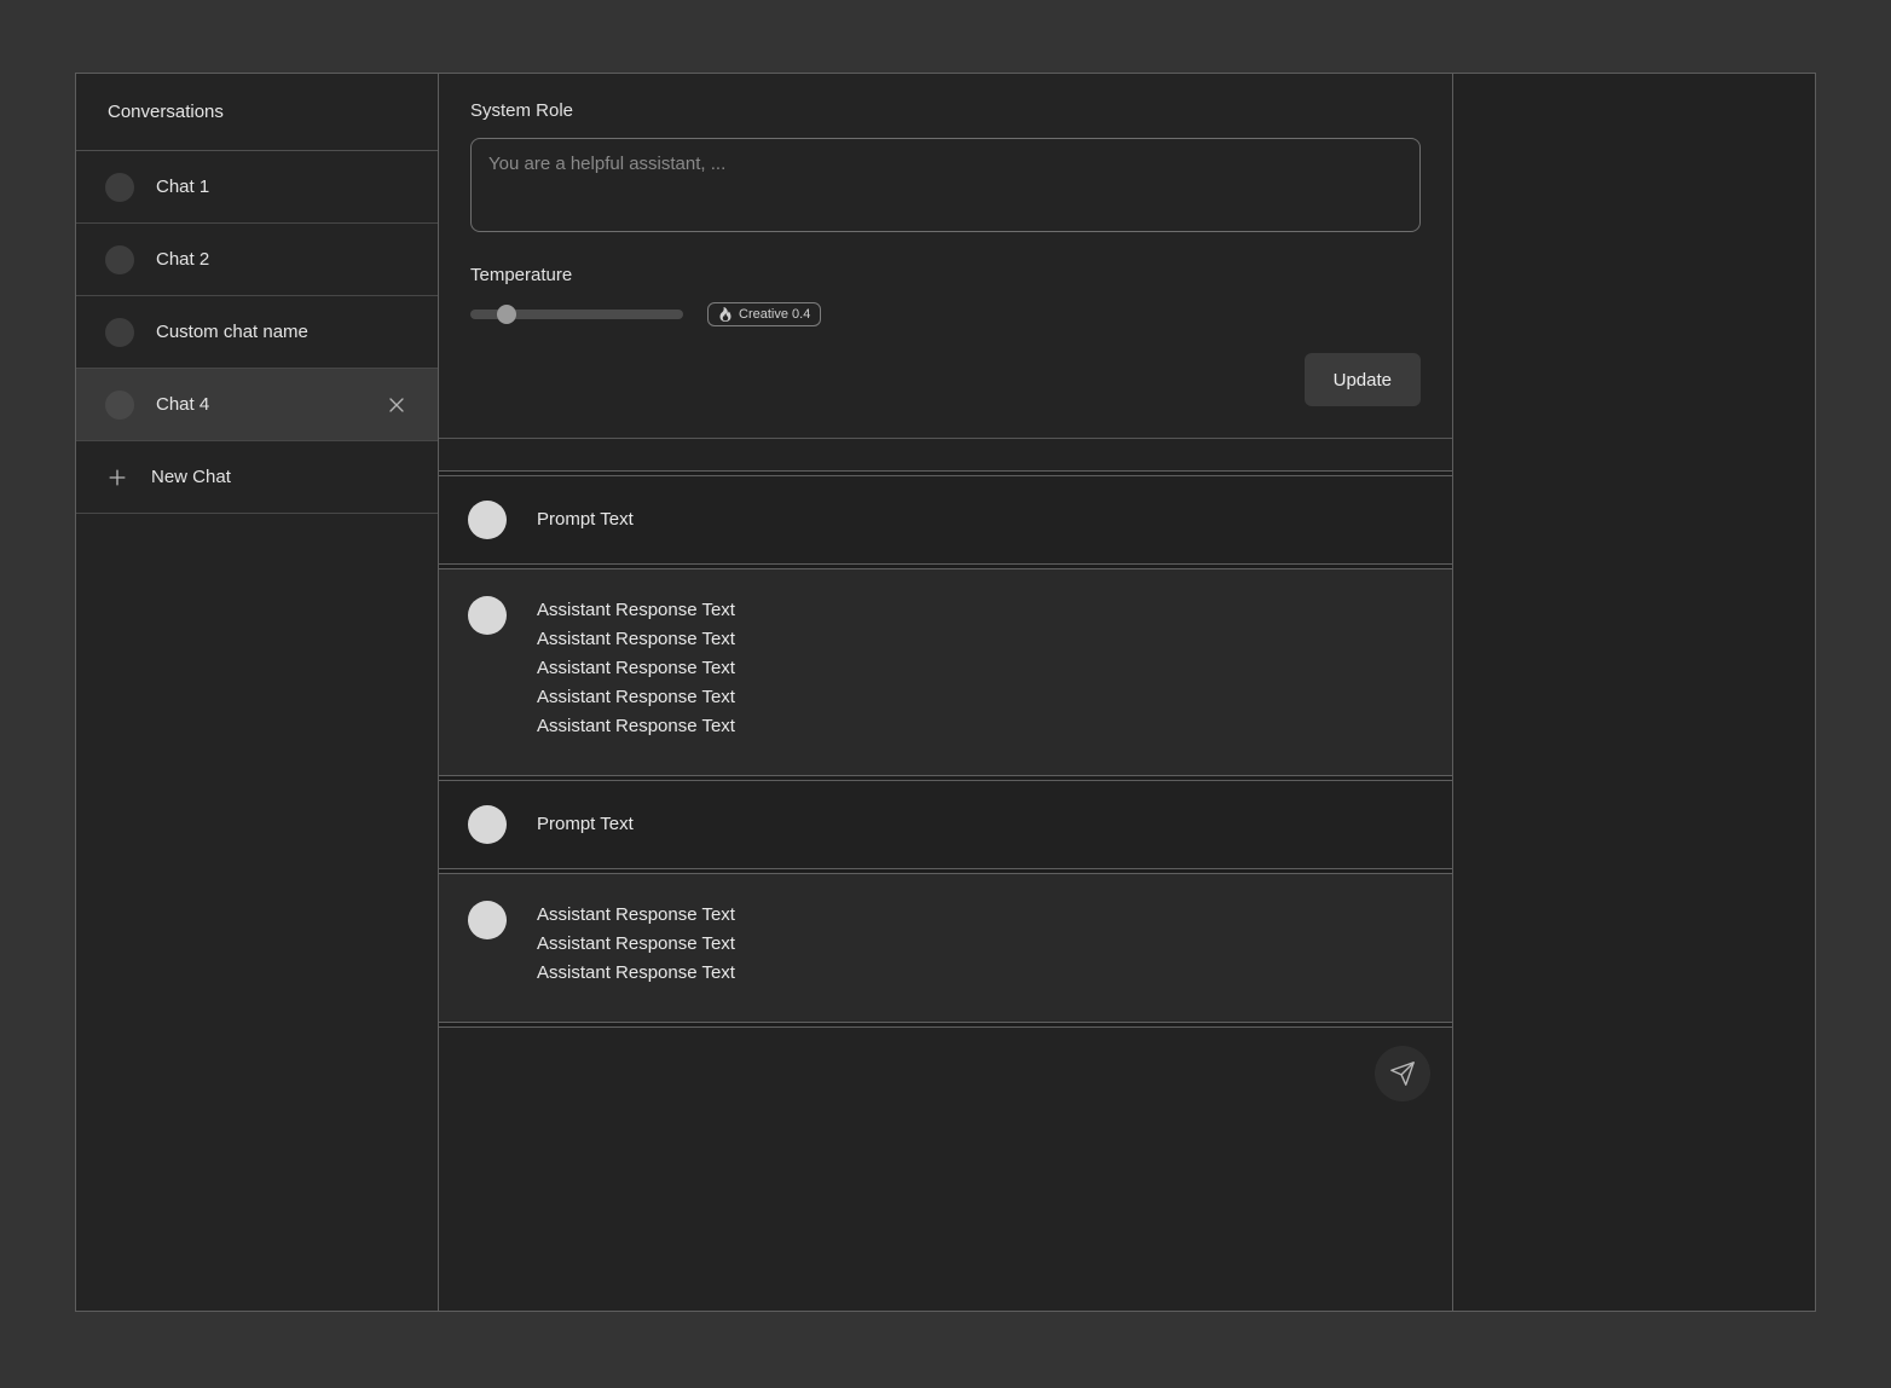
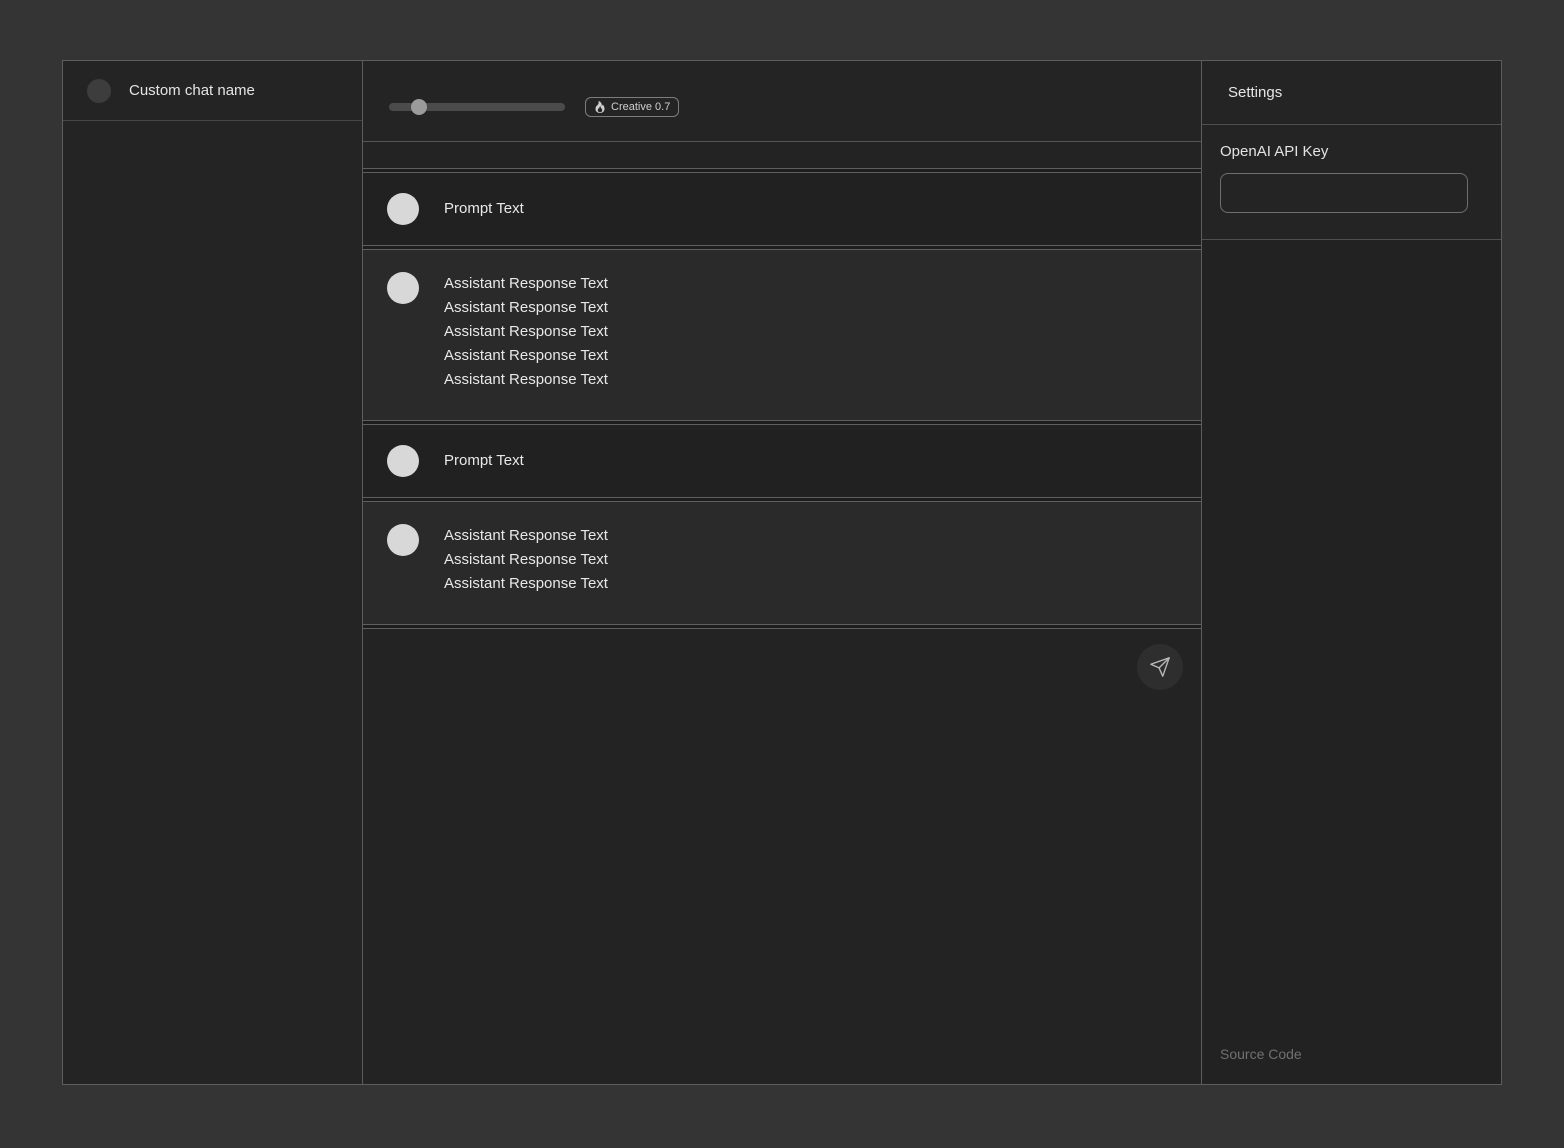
- Conversations
- Chat 1
- Chat 2
  Custom chat name
- Chat 4
- New Chat
- System Role
- You are a helpful assistant, ...
- Temperature
- Creative 0.4
+ Creative 0.7
- Update
  Prompt Text
  Assistant Response Text
  Assistant Response Text
  Assistant Response Text
  Assistant Response Text
  Assistant Response Text
  Prompt Text
  Assistant Response Text
  Assistant Response Text
  Assistant Response Text
+ Settings
+ OpenAI API Key
+ Source Code
